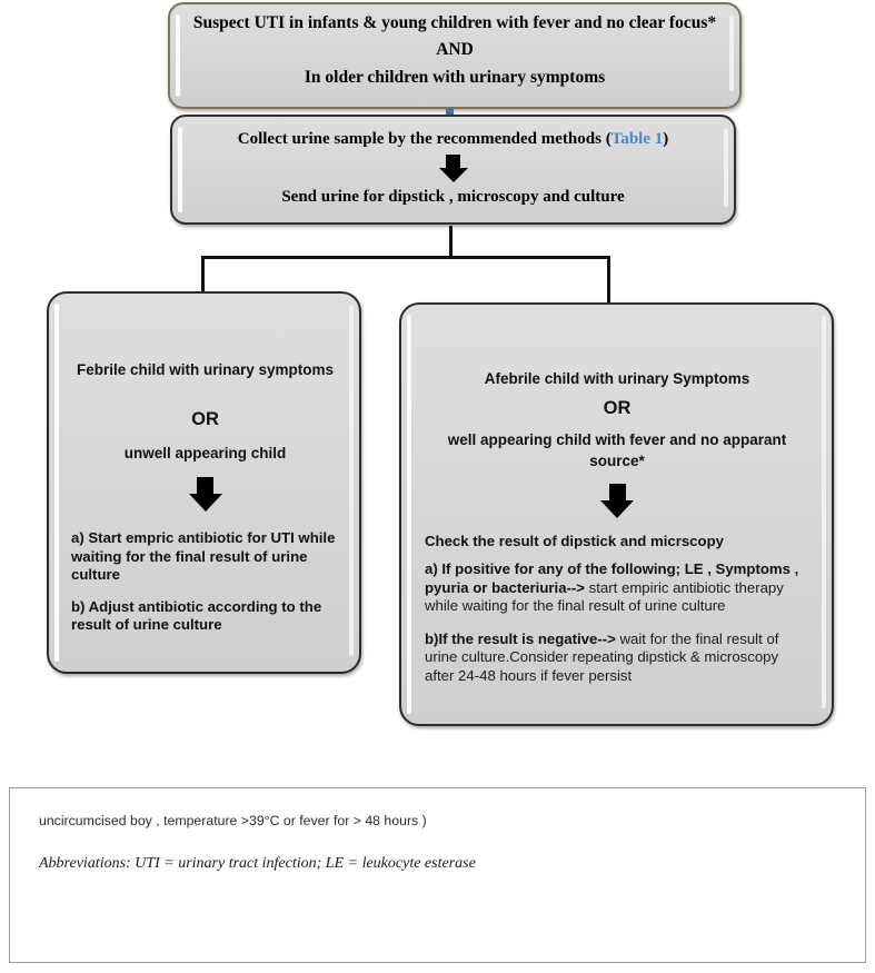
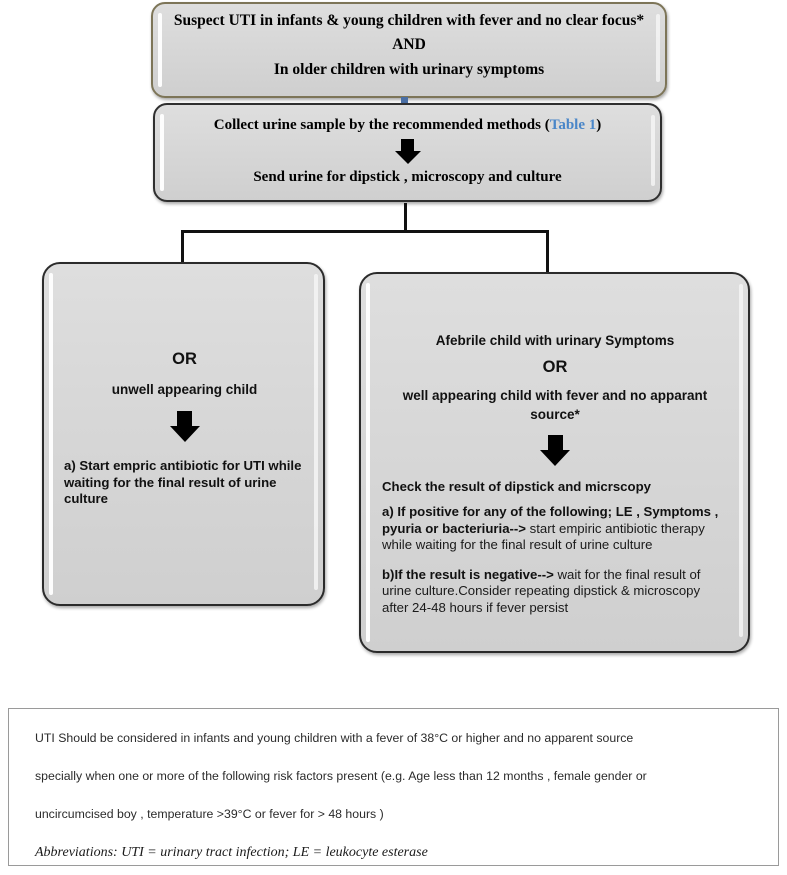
  Suspect UTI in infants & young children with fever and no clear focus*
  AND
  In older children with urinary symptoms
  Collect urine sample by the recommended methods (Table 1)
  Send urine for dipstick , microscopy and culture
- Febrile child with urinary symptoms
  OR
  unwell appearing child
  a) Start empric antibiotic for UTI while waiting for the final result of urine culture
- b) Adjust antibiotic according to the result of urine culture
  Afebrile child with urinary Symptoms
  OR
  well appearing child with fever and no apparant source*
  Check the result of dipstick and micrscopy
  a) If positive for any of the following; LE , Symptoms , pyuria or bacteriuria--> start empiric antibiotic therapy while waiting for the final result of urine culture
  b)If the result is negative--> wait for the final result of urine culture.Consider repeating dipstick & microscopy after 24-48 hours if fever persist
+ UTI Should be considered in infants and young children with a fever of 38°C or higher and no apparent source
+ specially when one or more of the following risk factors present (e.g. Age less than 12 months , female gender or
  uncircumcised boy , temperature >39°C or fever for > 48 hours )
  Abbreviations: UTI = urinary tract infection; LE = leukocyte esterase
